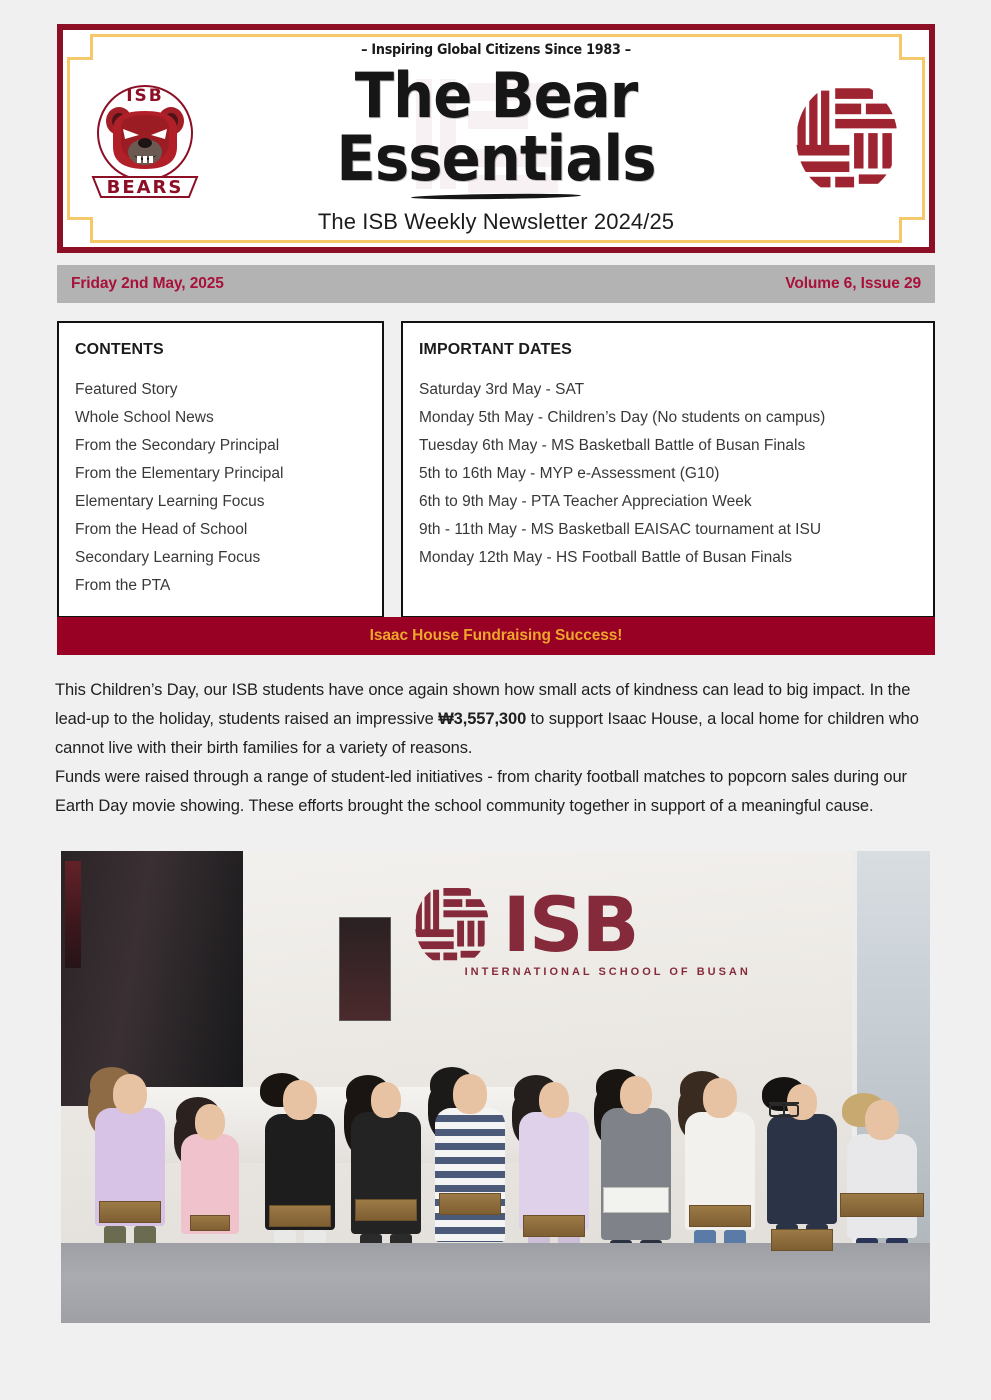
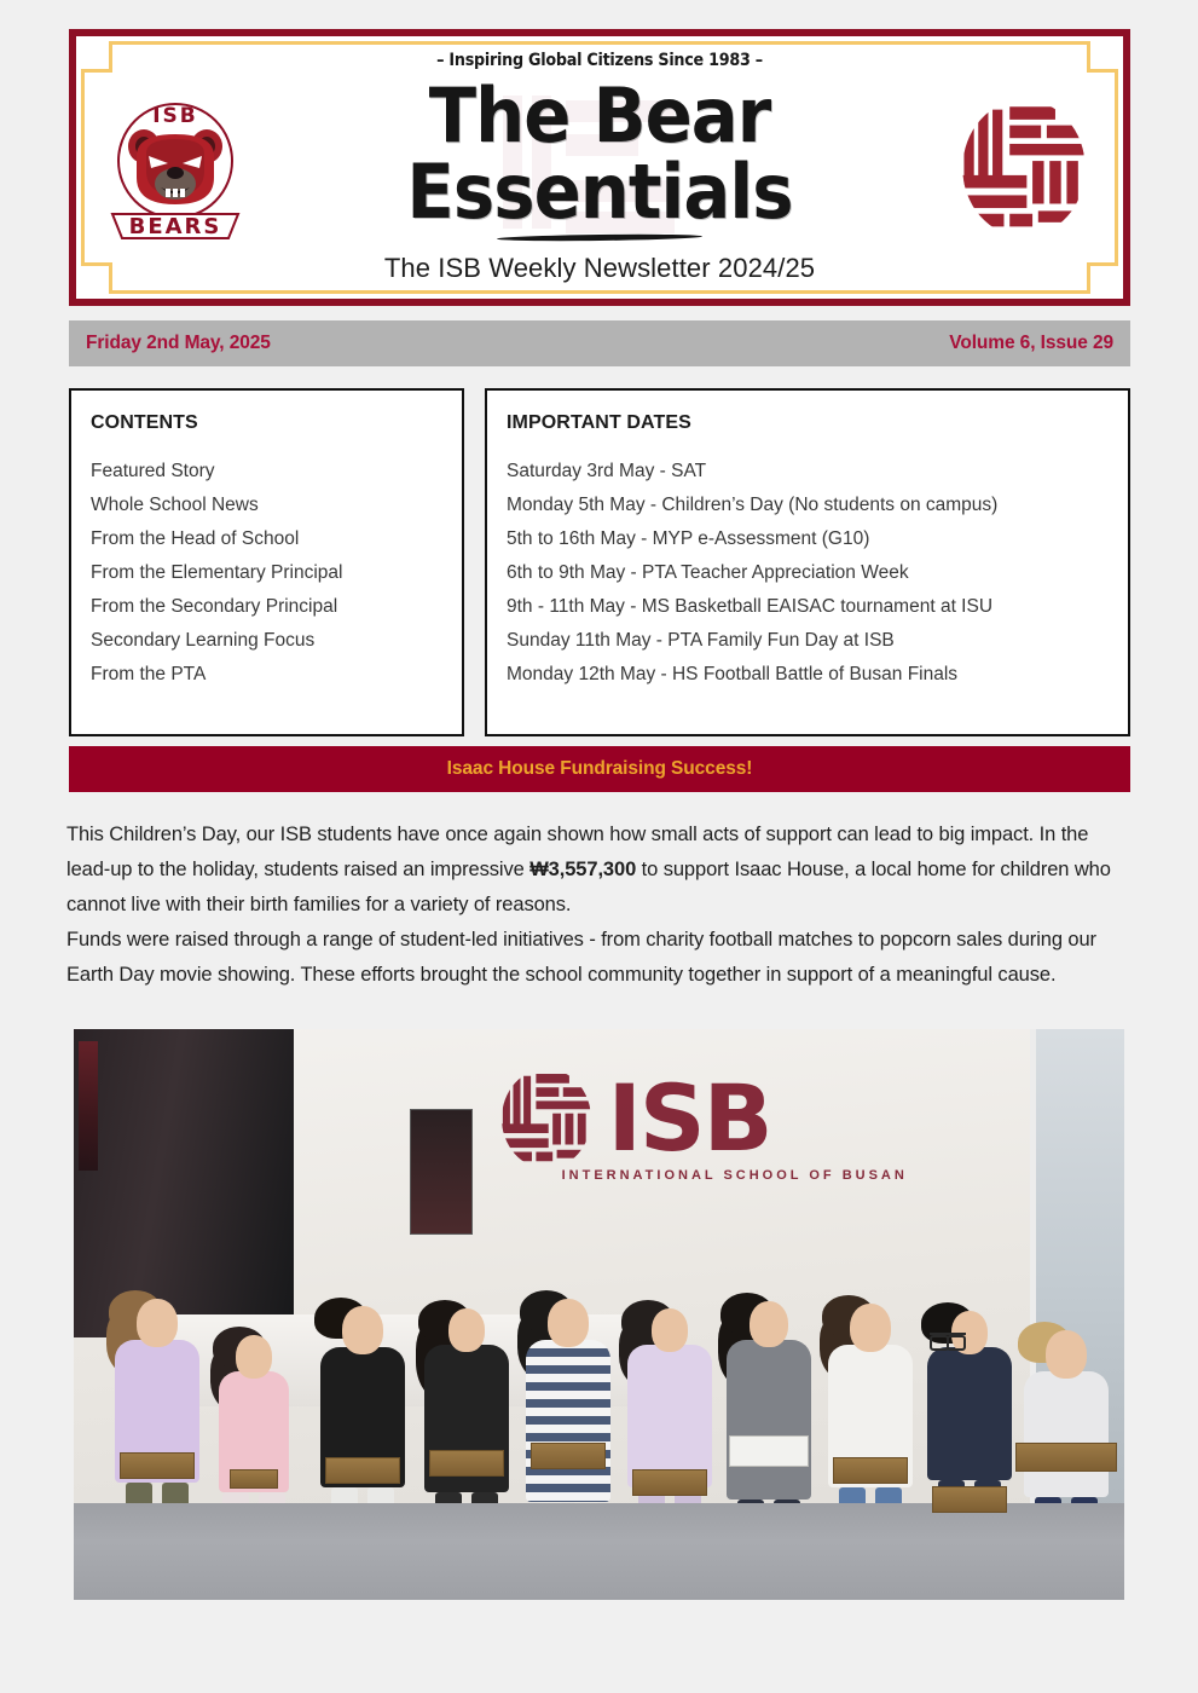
  ISB
  BEARS
  – Inspiring Global Citizens Since 1983 –
  The Bear Essentials
  The ISB Weekly Newsletter 2024/25
  Friday 2nd May, 2025
  Volume 6, Issue 29
  CONTENTS
  Featured Story
  Whole School News
- From the Secondary Principal
+ From the Head of School
  From the Elementary Principal
- Elementary Learning Focus
- From the Head of School
+ From the Secondary Principal
  Secondary Learning Focus
  From the PTA
  IMPORTANT DATES
  Saturday 3rd May - SAT
  Monday 5th May - Children’s Day (No students on campus)
- Tuesday 6th May - MS Basketball Battle of Busan Finals
  5th to 16th May - MYP e-Assessment (G10)
  6th to 9th May - PTA Teacher Appreciation Week
  9th - 11th May - MS Basketball EAISAC tournament at ISU
+ Sunday 11th May - PTA Family Fun Day at ISB
  Monday 12th May - HS Football Battle of Busan Finals
  Isaac House Fundraising Success!
- This Children’s Day, our ISB students have once again shown how small acts of kindness can lead to big impact. In the lead-up to the holiday, students raised an impressive ₩3,557,300 to support Isaac House, a local home for children who cannot live with their birth families for a variety of reasons.
+ This Children’s Day, our ISB students have once again shown how small acts of support can lead to big impact. In the lead-up to the holiday, students raised an impressive ₩3,557,300 to support Isaac House, a local home for children who cannot live with their birth families for a variety of reasons.
  Funds were raised through a range of student-led initiatives - from charity football matches to popcorn sales during our Earth Day movie showing. These efforts brought the school community together in support of a meaningful cause.
  ISB
  INTERNATIONAL SCHOOL OF BUSAN
